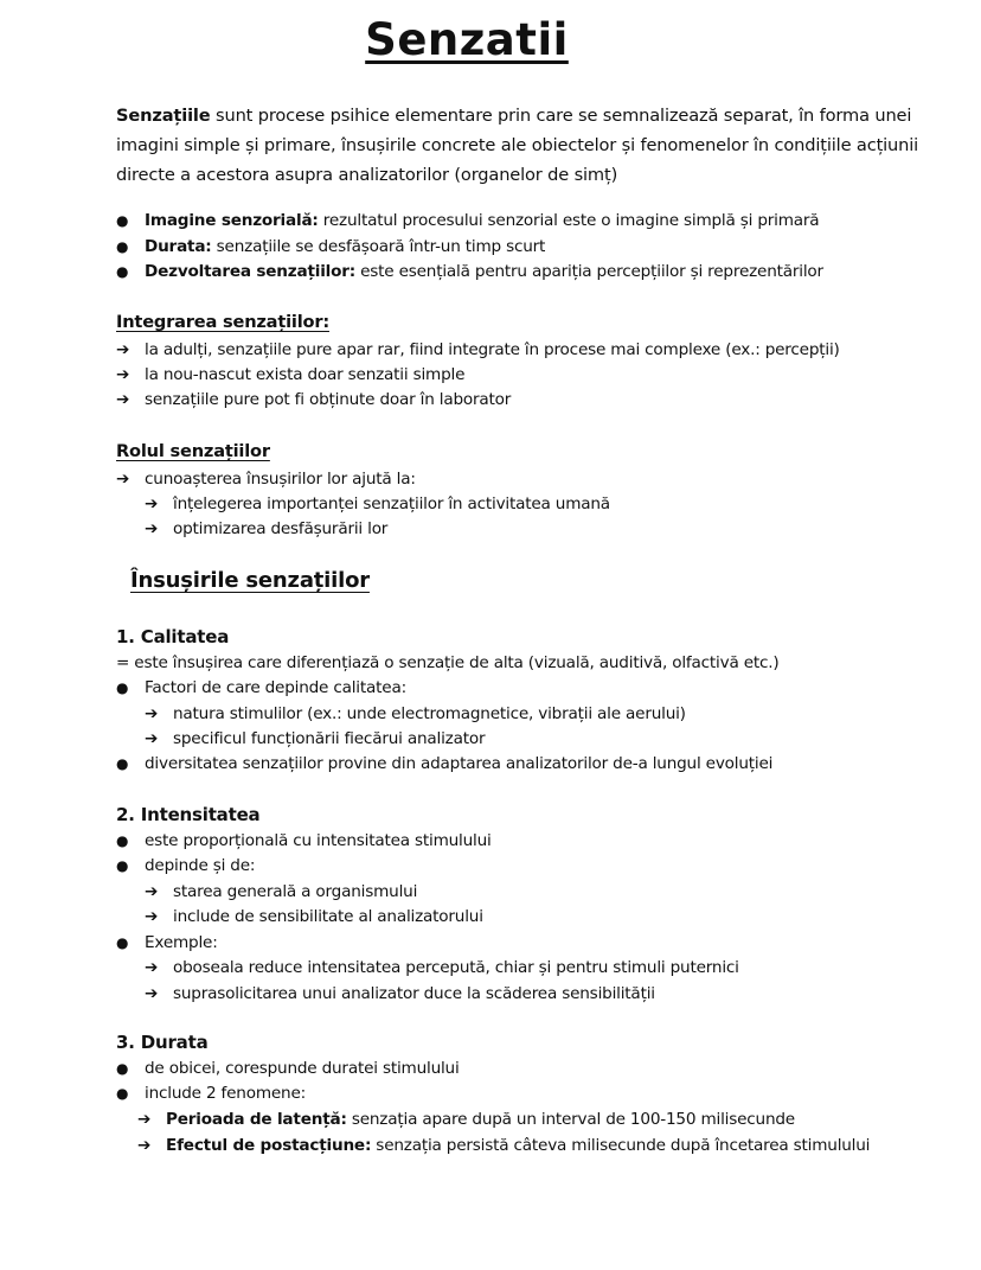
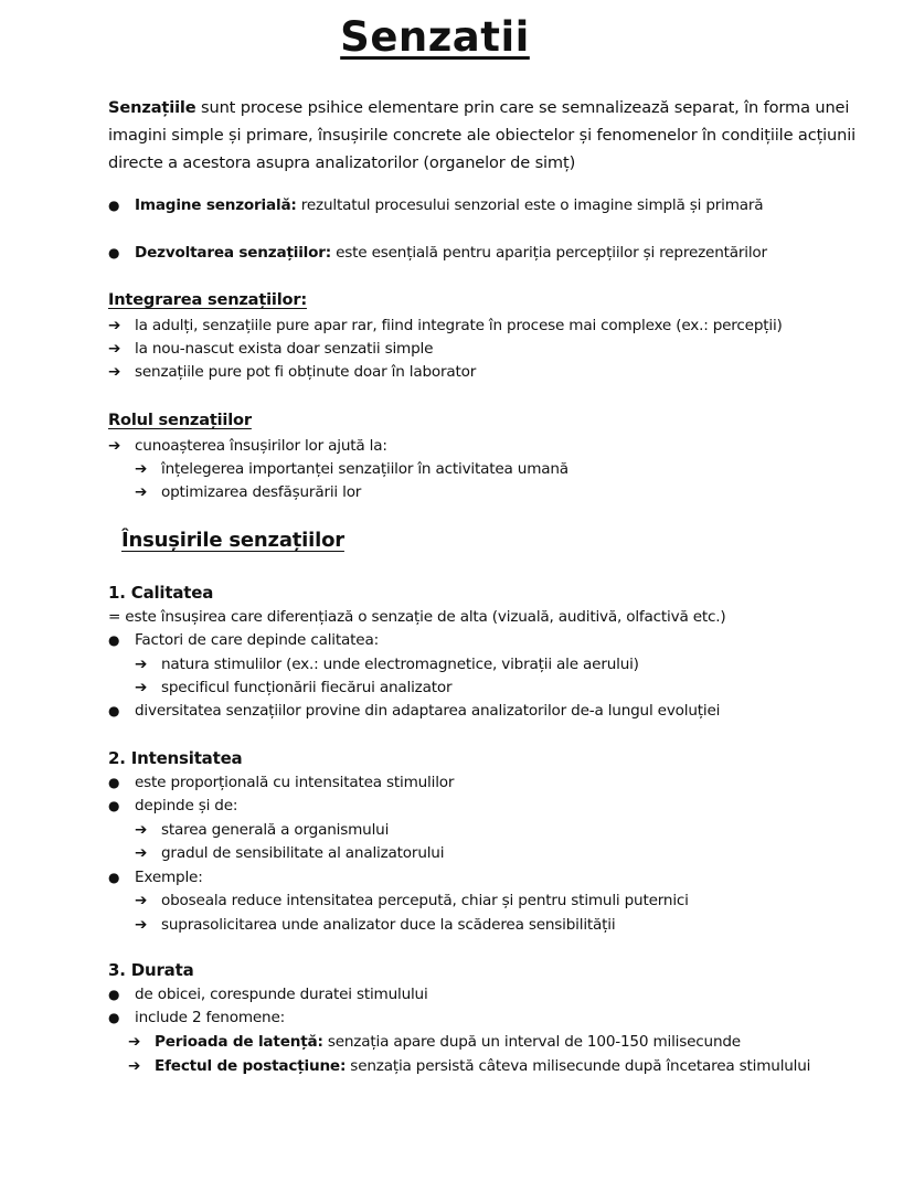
  Senzatii
  Senzațiile sunt procese psihice elementare prin care se semnalizează separat, în forma unei imagini simple și primare, însușirile concrete ale obiectelor și fenomenelor în condițiile acțiunii directe a acestora asupra analizatorilor (organelor de simț)
  ● Imagine senzorială: rezultatul procesului senzorial este o imagine simplă și primară
- ● Durata: senzațiile se desfășoară într-un timp scurt
  ● Dezvoltarea senzațiilor: este esențială pentru apariția percepțiilor și reprezentărilor
  Integrarea senzațiilor:
  ➔ la adulți, senzațiile pure apar rar, fiind integrate în procese mai complexe (ex.: percepții)
  ➔ la nou-nascut exista doar senzatii simple
  ➔ senzațiile pure pot fi obținute doar în laborator
  Rolul senzațiilor
  ➔ cunoașterea însușirilor lor ajută la:
  ➔ înțelegerea importanței senzațiilor în activitatea umană
  ➔ optimizarea desfășurării lor
  Însușirile senzațiilor
  1. Calitatea
  = este însușirea care diferențiază o senzație de alta (vizuală, auditivă, olfactivă etc.)
  ● Factori de care depinde calitatea:
  ➔ natura stimulilor (ex.: unde electromagnetice, vibrații ale aerului)
  ➔ specificul funcționării fiecărui analizator
  ● diversitatea senzațiilor provine din adaptarea analizatorilor de-a lungul evoluției
  2. Intensitatea
- ● este proporțională cu intensitatea stimulului
+ ● este proporțională cu intensitatea stimulilor
  ● depinde și de:
  ➔ starea generală a organismului
- ➔ include de sensibilitate al analizatorului
+ ➔ gradul de sensibilitate al analizatorului
  ● Exemple:
  ➔ oboseala reduce intensitatea percepută, chiar și pentru stimuli puternici
- ➔ suprasolicitarea unui analizator duce la scăderea sensibilității
+ ➔ suprasolicitarea unde analizator duce la scăderea sensibilității
  3. Durata
  ● de obicei, corespunde duratei stimulului
  ● include 2 fenomene:
  ➔ Perioada de latență: senzația apare după un interval de 100-150 milisecunde
  ➔ Efectul de postacțiune: senzația persistă câteva milisecunde după încetarea stimulului
